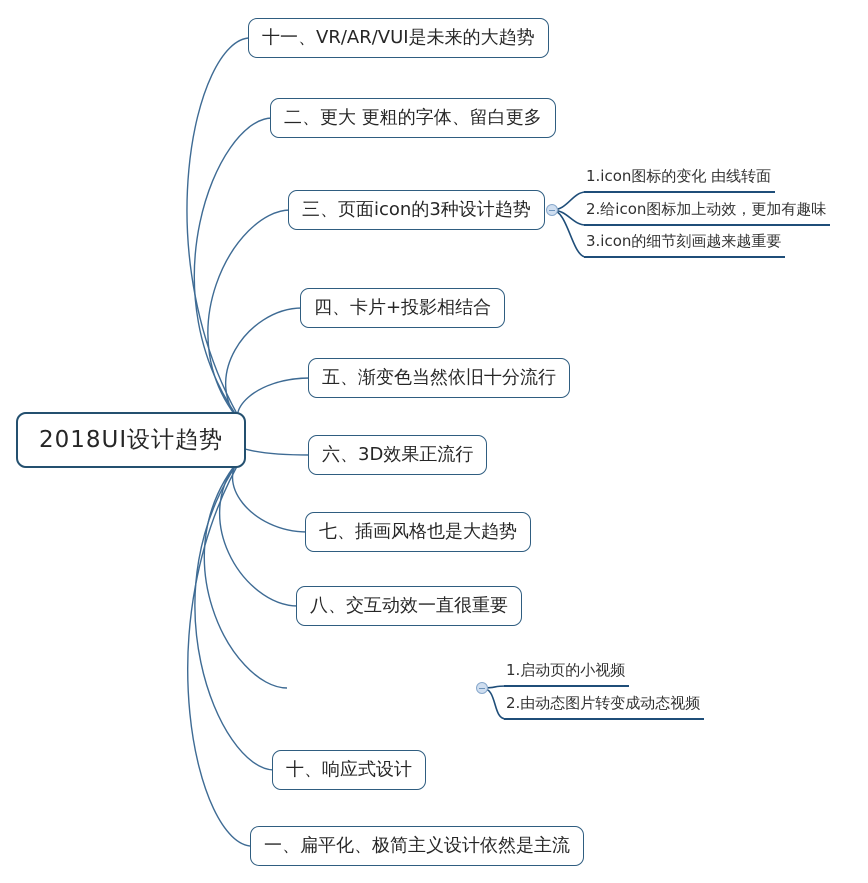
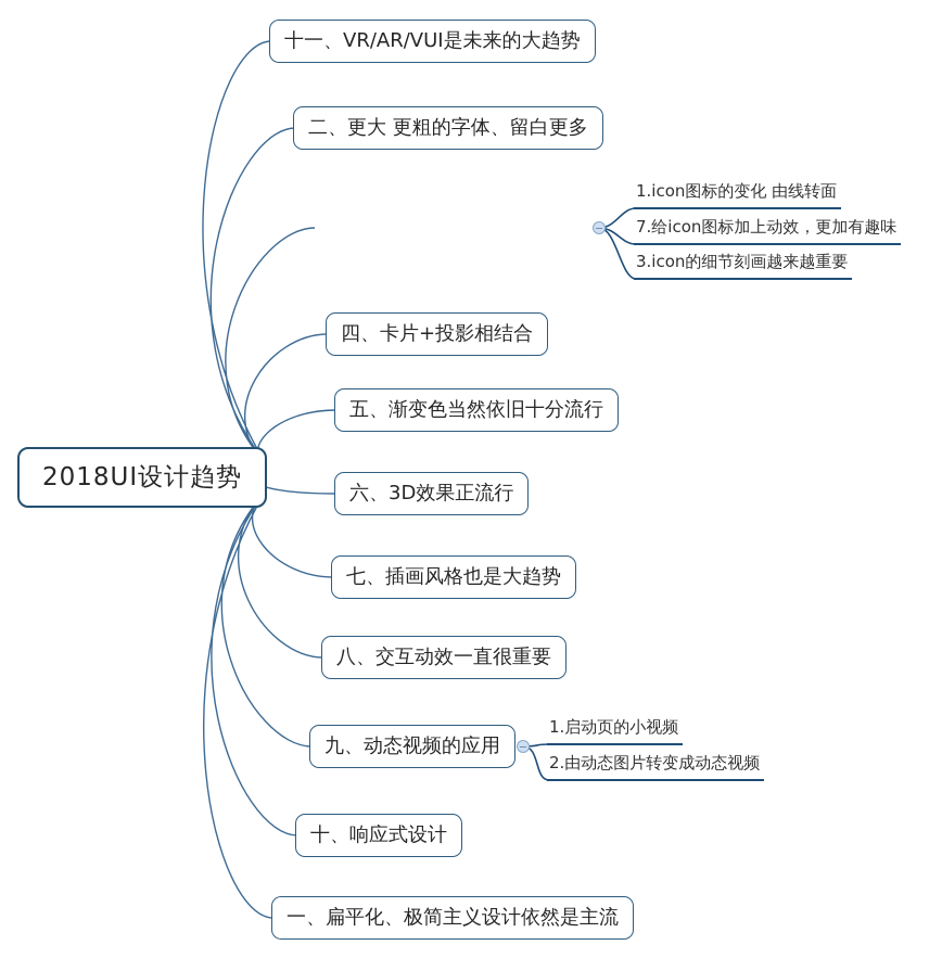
  2018UI设计趋势
  十一、VR/AR/VUI是未来的大趋势
  二、更大 更粗的字体、留白更多
- 三、页面icon的3种设计趋势
  四、卡片+投影相结合
  五、渐变色当然依旧十分流行
  六、3D效果正流行
  七、插画风格也是大趋势
  八、交互动效一直很重要
+ 九、动态视频的应用
  十、响应式设计
  一、扁平化、极简主义设计依然是主流
  1.icon图标的变化 由线转面
- 2.给icon图标加上动效，更加有趣味
+ 7.给icon图标加上动效，更加有趣味
  3.icon的细节刻画越来越重要
  1.启动页的小视频
  2.由动态图片转变成动态视频
